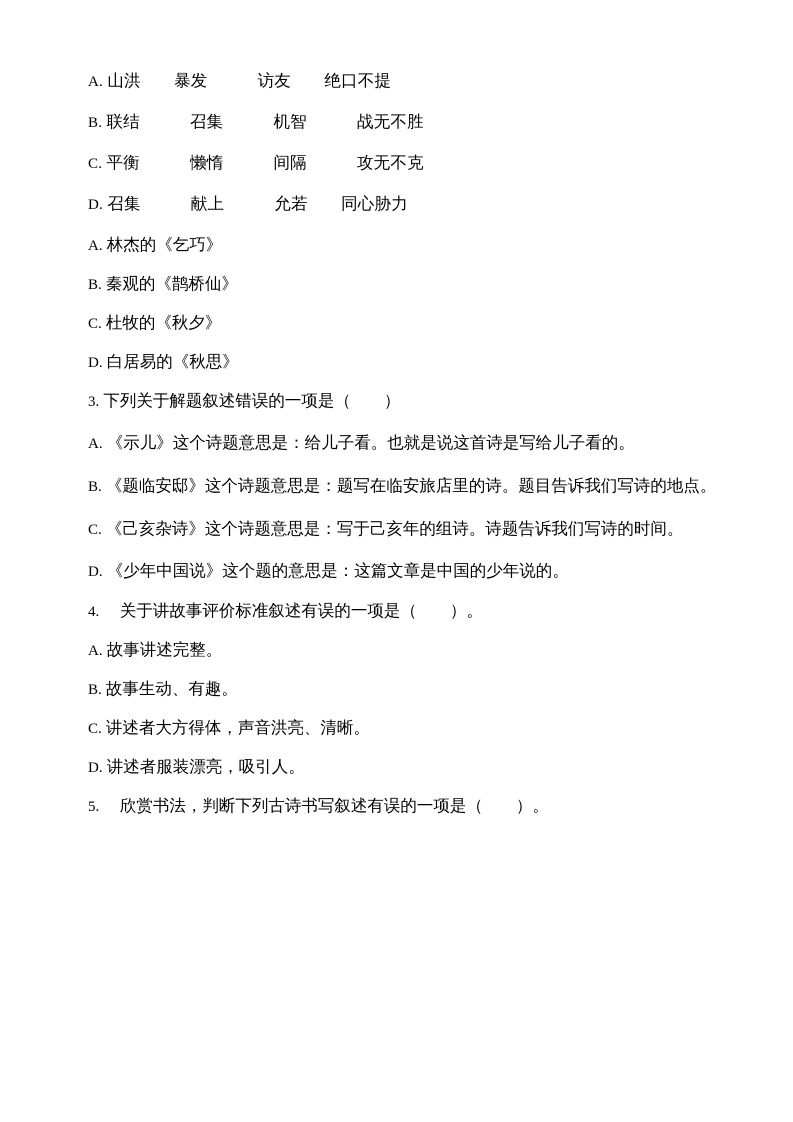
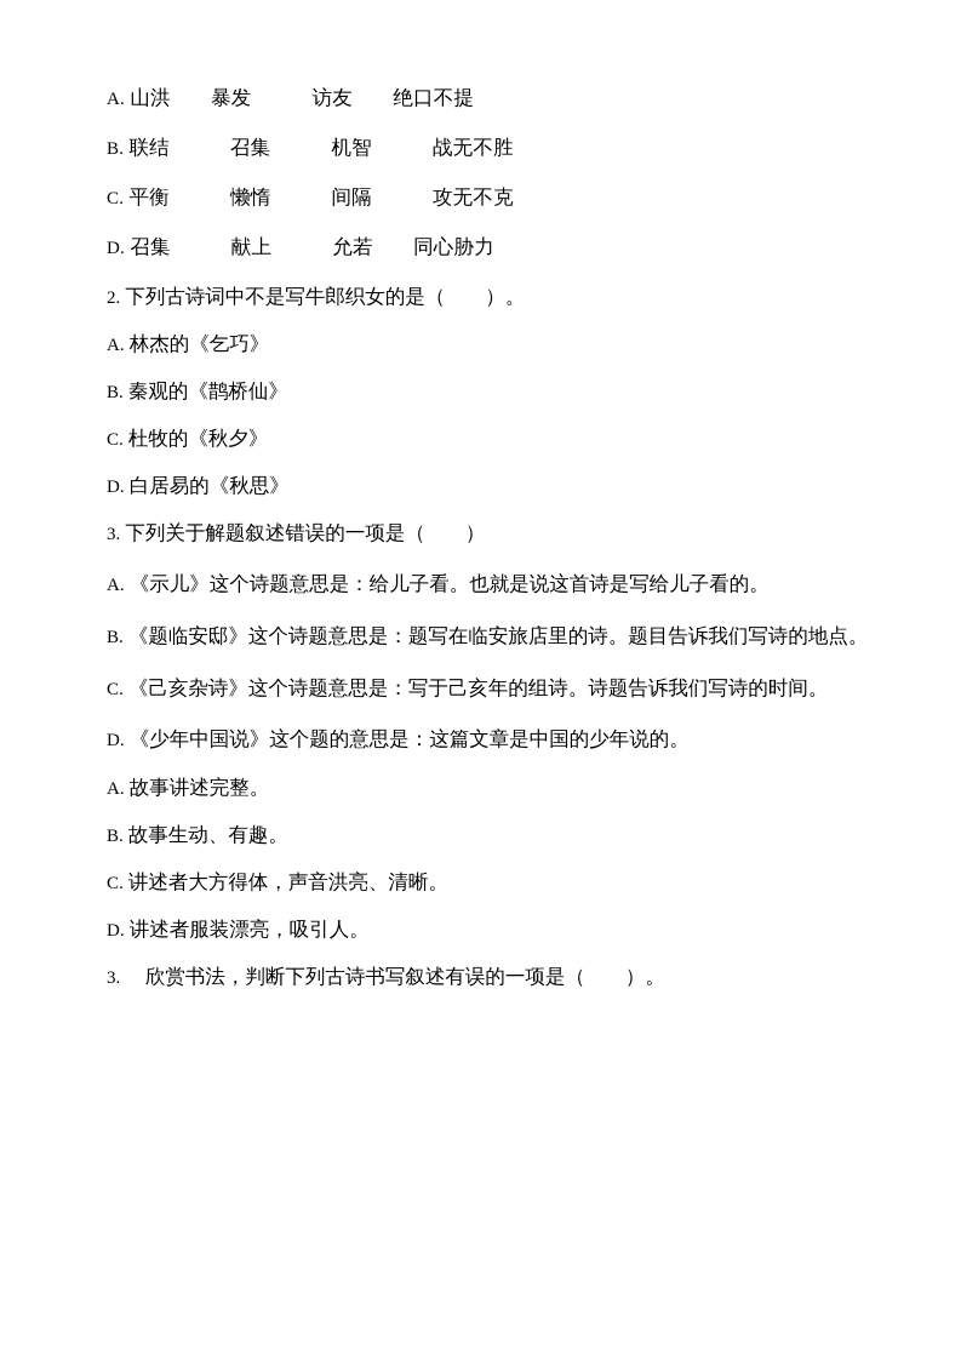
  A. 山洪 暴发 访友 绝口不提
  B. 联结 召集 机智 战无不胜
  C. 平衡 懒惰 间隔 攻无不克
  D. 召集 献上 允若 同心胁力
+ 2. 下列古诗词中不是写牛郎织女的是（ ）。
  A. 林杰的《乞巧》
  B. 秦观的《鹊桥仙》
  C. 杜牧的《秋夕》
  D. 白居易的《秋思》
  3. 下列关于解题叙述错误的一项是（ ）
  A. 《示儿》这个诗题意思是：给儿子看。也就是说这首诗是写给儿子看的。
  B. 《题临安邸》这个诗题意思是：题写在临安旅店里的诗。题目告诉我们写诗的地点。
  C. 《己亥杂诗》这个诗题意思是：写于己亥年的组诗。诗题告诉我们写诗的时间。
  D. 《少年中国说》这个题的意思是：这篇文章是中国的少年说的。
- 4. 关于讲故事评价标准叙述有误的一项是（ ）。
  A. 故事讲述完整。
  B. 故事生动、有趣。
  C. 讲述者大方得体，声音洪亮、清晰。
  D. 讲述者服装漂亮，吸引人。
- 5. 欣赏书法，判断下列古诗书写叙述有误的一项是（ ）。
+ 3. 欣赏书法，判断下列古诗书写叙述有误的一项是（ ）。
